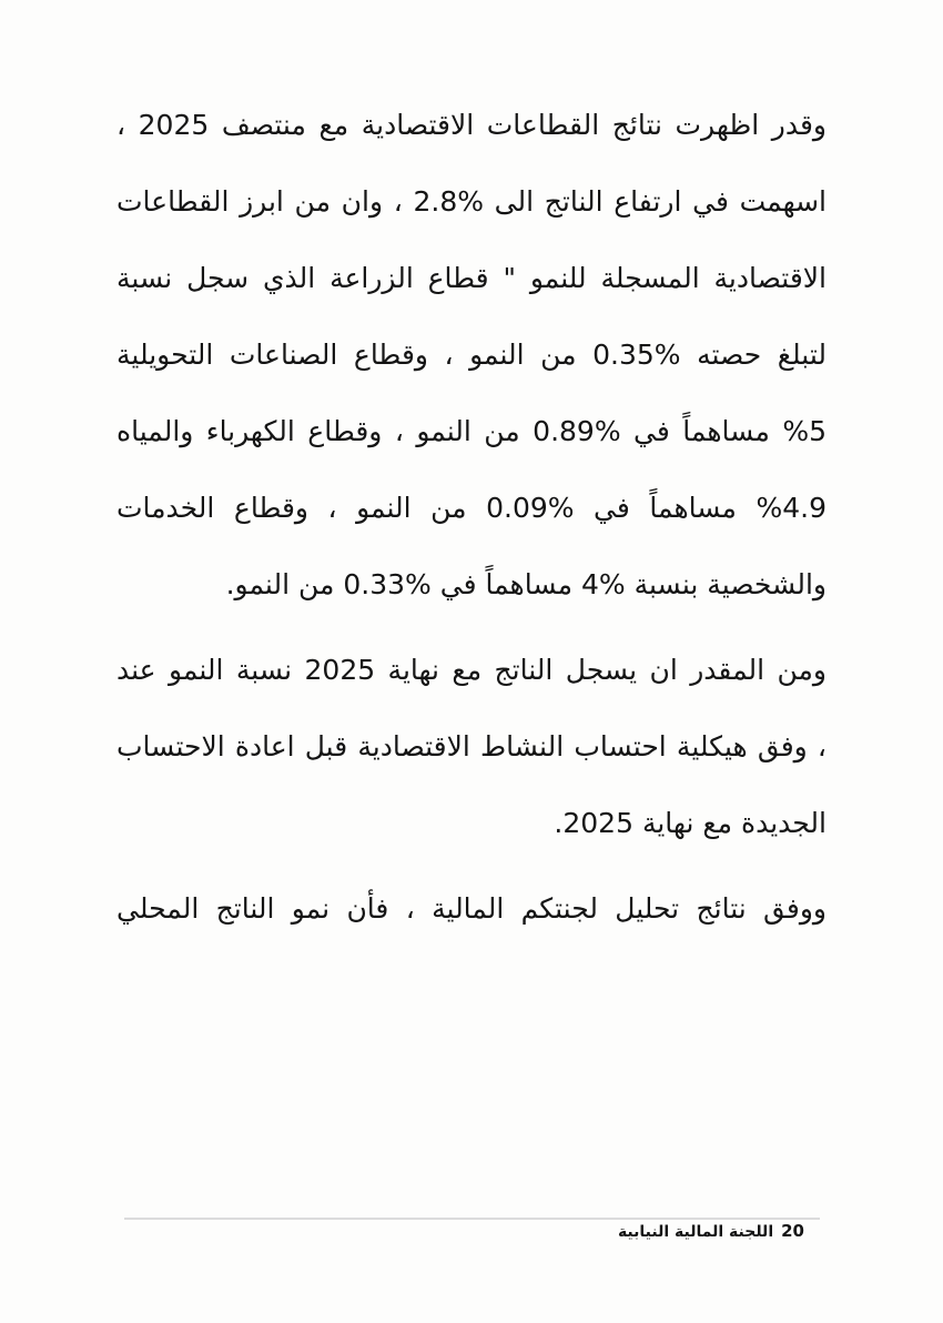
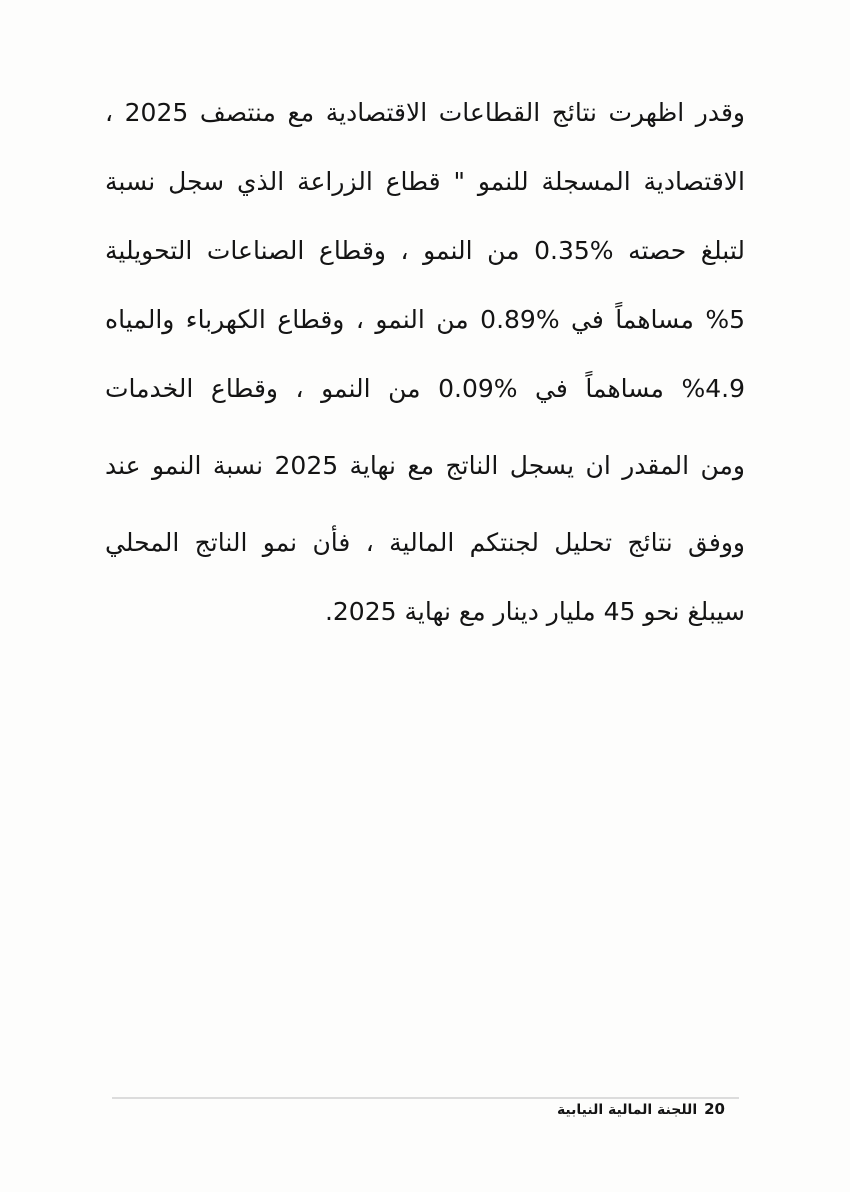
  وقدر اظهرت نتائج القطاعات الاقتصادية مع منتصف 2025 ،
- اسهمت في ارتفاع الناتج الى %2.8 ، وان من ابرز القطاعات
  الاقتصادية المسجلة للنمو " قطاع الزراعة الذي سجل نسبة
  لتبلغ حصته %0.35 من النمو ، وقطاع الصناعات التحويلية
  %5 مساهماً في %0.89 من النمو ، وقطاع الكهرباء والمياه
  %4.9 مساهماً في %0.09 من النمو ، وقطاع الخدمات
- والشخصية بنسبة %4 مساهماً في %0.33 من النمو.
  ومن المقدر ان يسجل الناتج مع نهاية 2025 نسبة النمو عند
- ، وفق هيكلية احتساب النشاط الاقتصادية قبل اعادة الاحتساب
- الجديدة مع نهاية 2025.
  ووفق نتائج تحليل لجنتكم المالية ، فأن نمو الناتج المحلي
+ سيبلغ نحو 45 مليار دينار مع نهاية 2025.
  اللجنة المالية النيابية
  20
